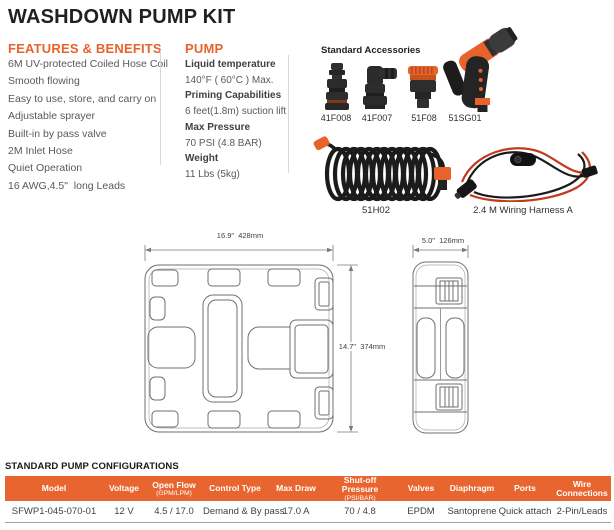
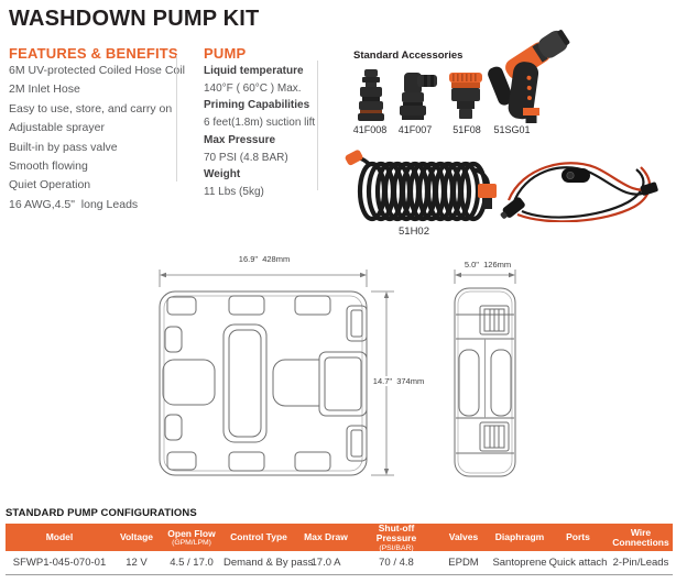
  WASHDOWN PUMP KIT
  FEATURES & BENEFITS
  6M UV-protected Coiled Hose Cil
- Smooth flowing
+ 2M Inlet Hose
  Easy to use, store, and carry on
  Adjustable sprayer
  Built-in by pass valve
- 2M Inlet Hose
+ Smooth flowing
  Quiet Operation
  16 AWG,4.5" long Leads
  PUMP
  Liquid temperature
  140°F ( 60°C ) Max.
  Priming Capabilities
  6 feet(1.8m) suction lift
  Max Pressure
  70 PSI (4.8 BAR)
  Weight
  11 Lbs (5kg)
  Standard Accessories
  41F008
  41F007
  51F08
  51SG01
  51H02
- 2.4 M Wiring Harness A
  16.9" 428mm
  14.7" 374mm
  5.0" 126mm
  STANDARD PUMP CONFIGURATIONS
  Model
  Voltage
  Open Flow
  Control Type
  Max Draw
  Shut-off Pressure
  Valves
  Diaphragm
  Ports
  Wire Connections
  SFWP1-045-070-01
  12 V
  4.5 / 17.0
  Demand & By p
  17.0 A
  70 / 4.8
  EPDM
  Santoprene
  Quick attach
  2-Pin/Leads
